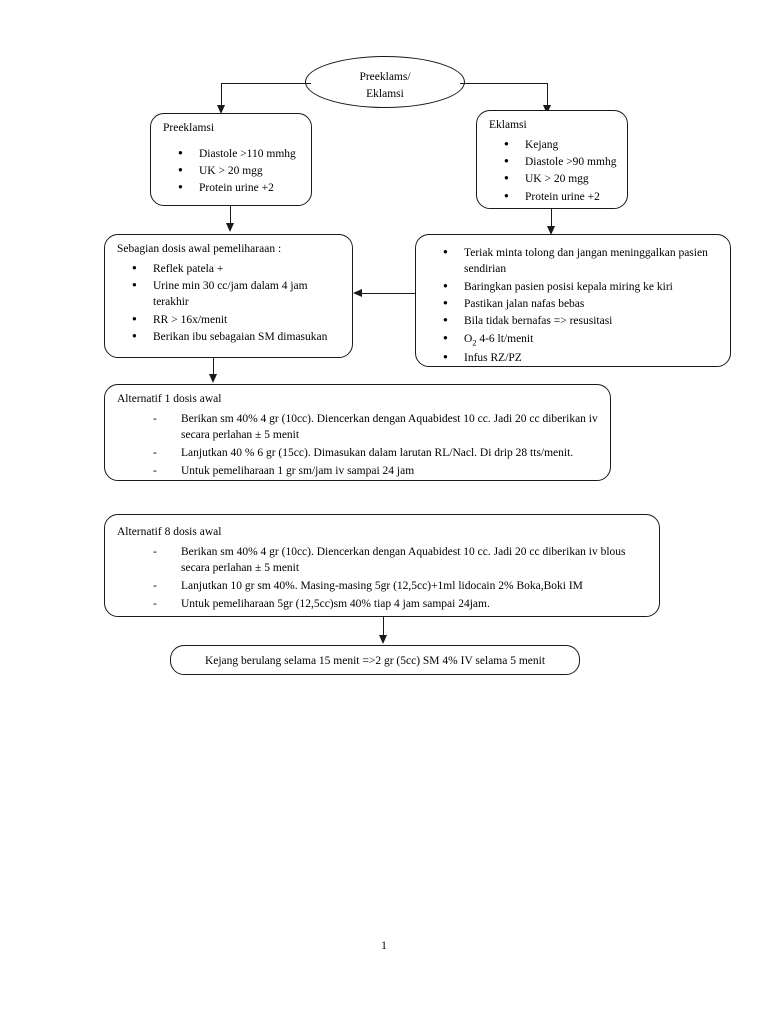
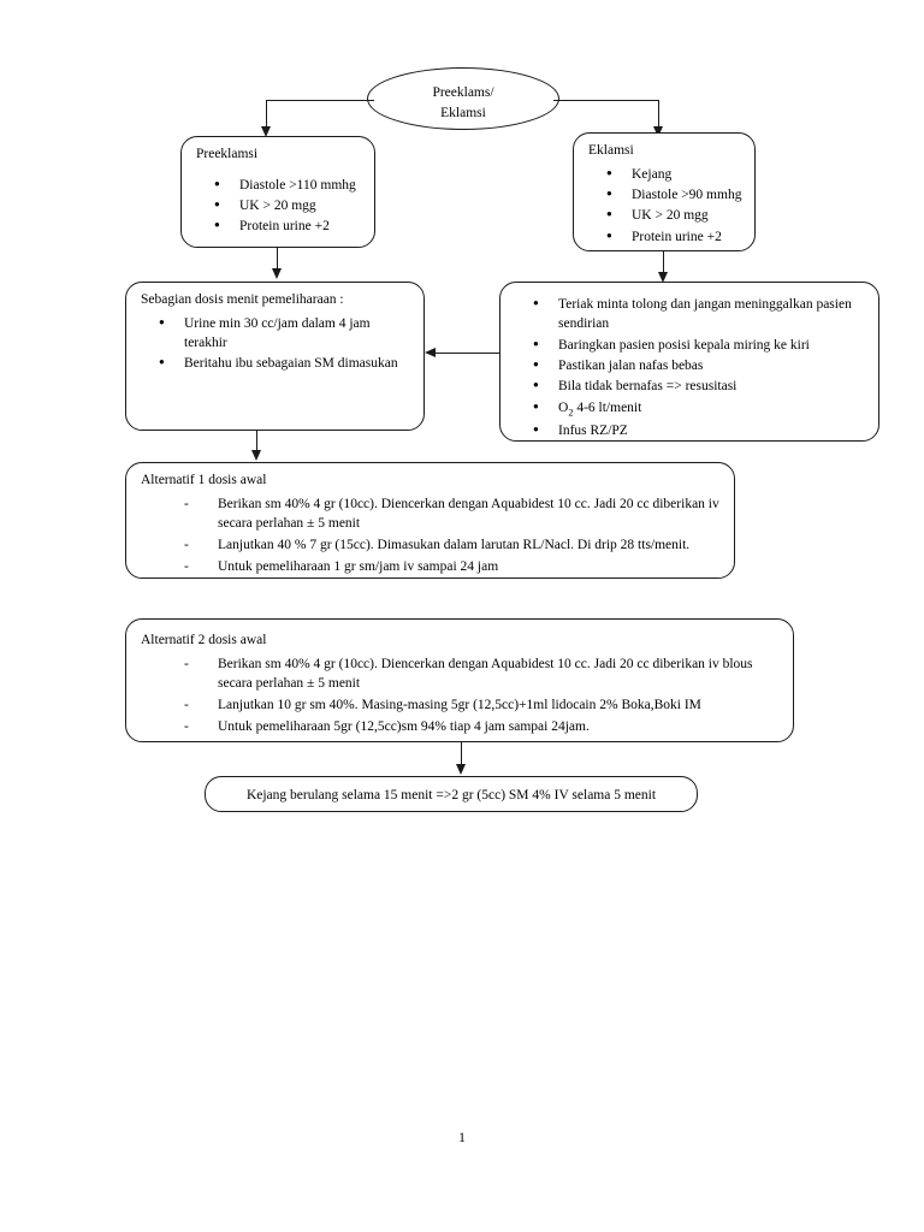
  Preeklams/
  Eklamsi
  Preeklamsi
  Diastole >110 mmhg
  UK > 20 mgg
  Protein urine +2
  Eklamsi
  Kejang
  Diastole >90 mmhg
  UK > 20 mgg
  Protein urine +2
- Sebagian dosis awal pemeliharaan :
+ Sebagian dosis menit pemeliharaan :
- Reflek patela +
  Urine min 30 cc/jam dalam 4 jam terakhir
- RR > 16x/menit
- Berikan ibu sebagaian SM dimasukan
+ Beritahu ibu sebagaian SM dimasukan
  Teriak minta tolong dan jangan meninggalkan pasien sendirian
  Baringkan pasien posisi kepala miring ke kiri
  Pastikan jalan nafas bebas
  Bila tidak bernafas => resusitasi
  O2 4-6 lt/menit
  Infus RZ/PZ
  Alternatif 1 dosis awal
  Berikan sm 40% 4 gr (10cc). Diencerkan dengan Aquabidest 10 cc. Jadi 20 cc diberikan iv secara perlahan ± 5 menit
- Lanjutkan 40 % 6 gr (15cc). Dimasukan dalam larutan RL/Nacl. Di drip 28 tts/menit.
+ Lanjutkan 40 % 7 gr (15cc). Dimasukan dalam larutan RL/Nacl. Di drip 28 tts/menit.
  Untuk pemeliharaan 1 gr sm/jam iv sampai 24 jam
- Alternatif 8 dosis awal
+ Alternatif 2 dosis awal
  Berikan sm 40% 4 gr (10cc). Diencerkan dengan Aquabidest 10 cc. Jadi 20 cc diberikan iv blous secara perlahan ± 5 menit
  Lanjutkan 10 gr sm 40%. Masing-masing 5gr (12,5cc)+1ml lidocain 2% Boka,Boki IM
- Untuk pemeliharaan 5gr (12,5cc)sm 40% tiap 4 jam sampai 24jam.
+ Untuk pemeliharaan 5gr (12,5cc)sm 94% tiap 4 jam sampai 24jam.
  Kejang berulang selama 15 menit =>2 gr (5cc) SM 4% IV selama 5 menit
  1
